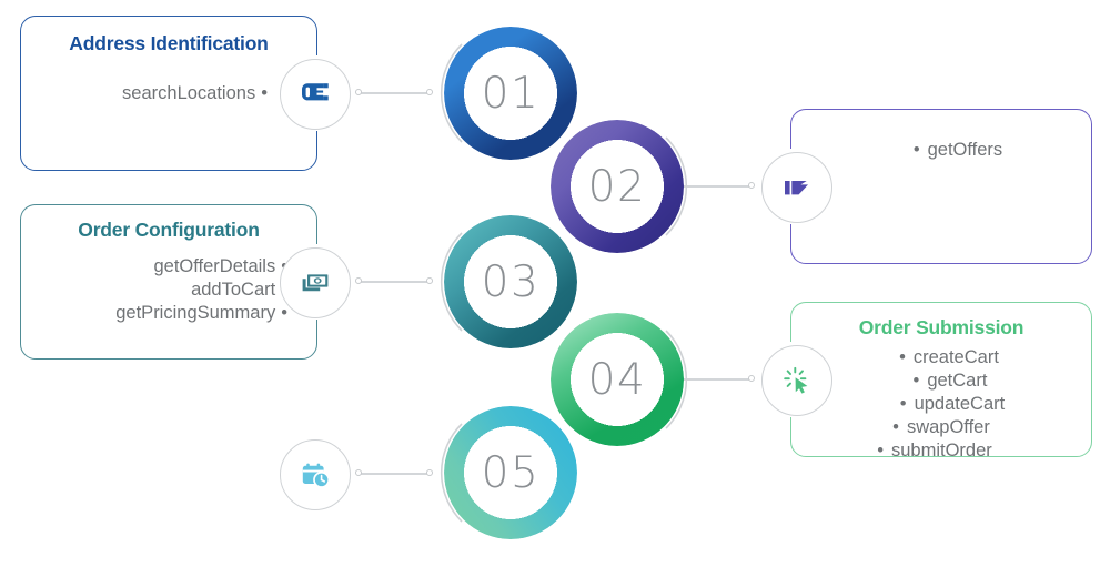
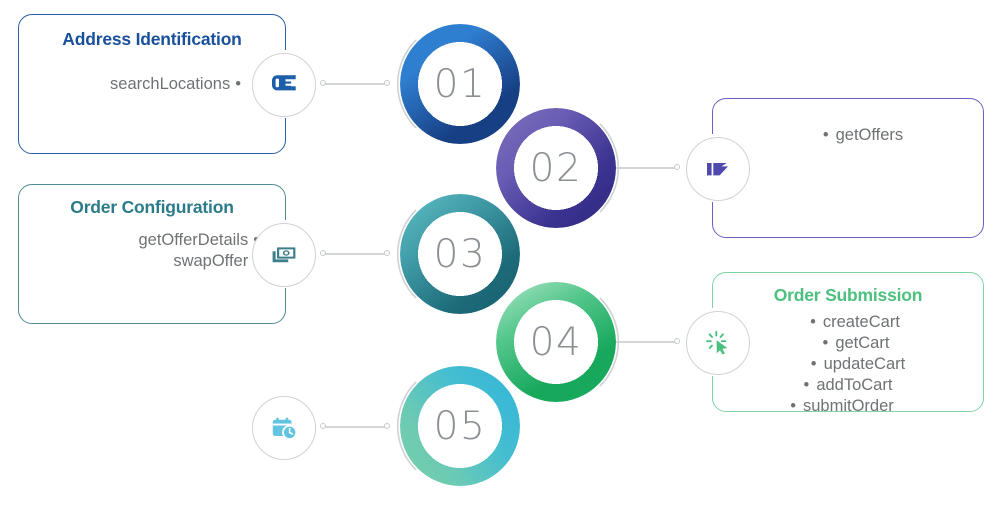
  Address Identification
  searchLocations •
  01
  • getOffers
  02
  Order Configuration
  getOfferDetails
- addToCart
+ swapOffer
- getPricingSummary •
  03
  Order Submission
  • createCart
  • getCart
  • updateCart
- • swapOffer
+ • addToCart
  • submitOrder
  04
  05
